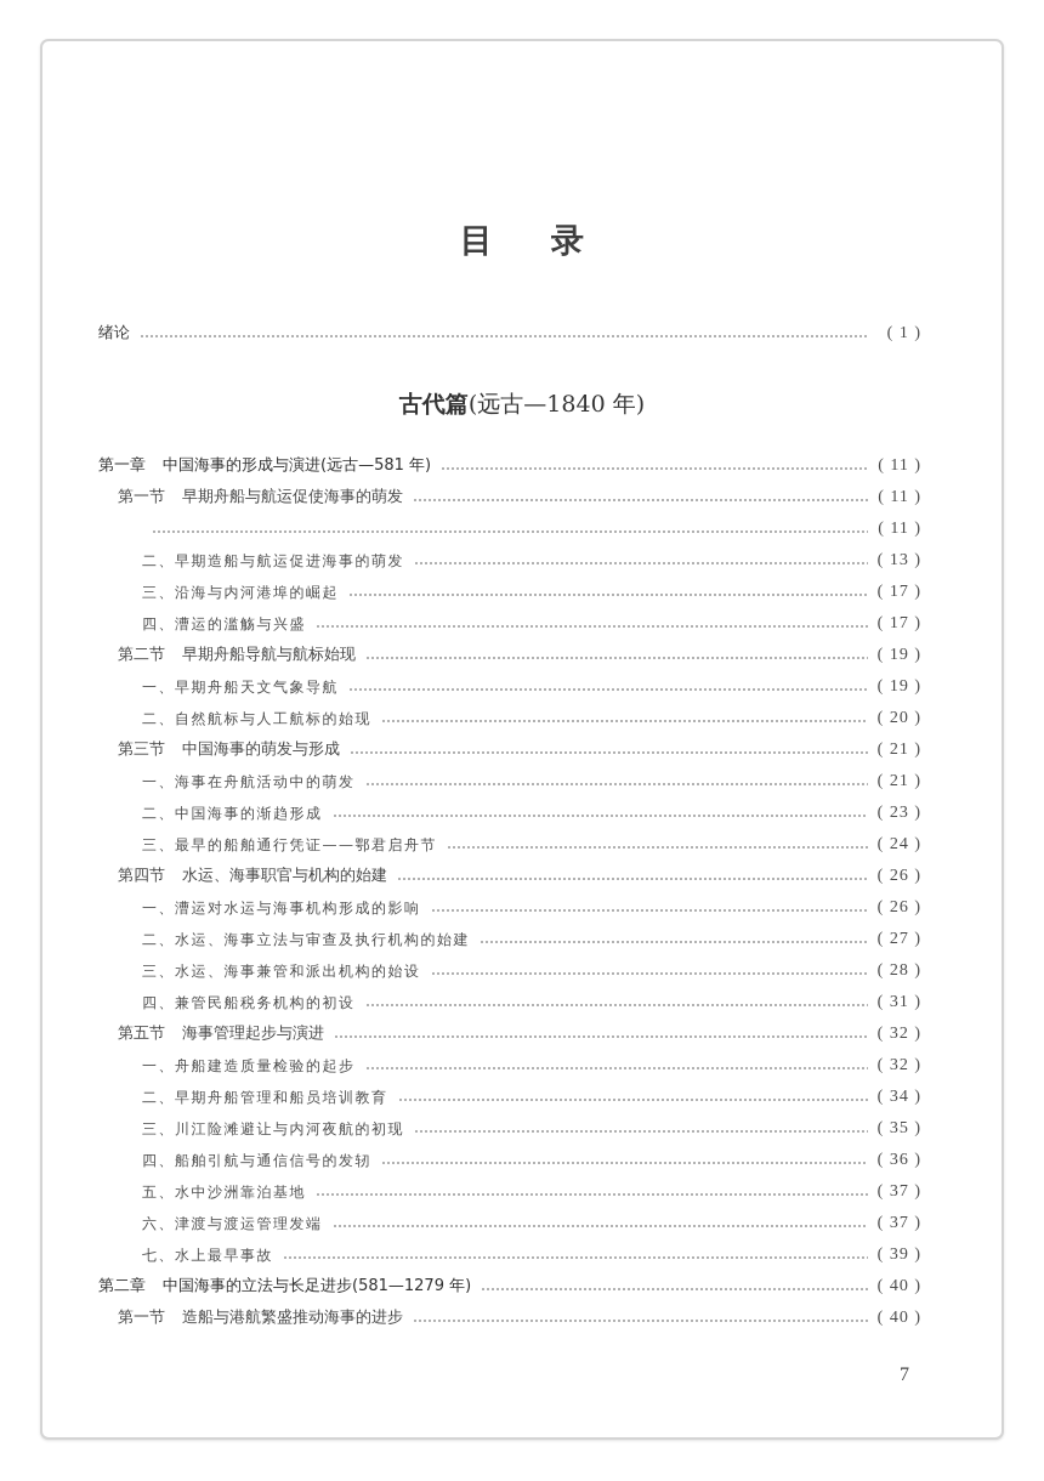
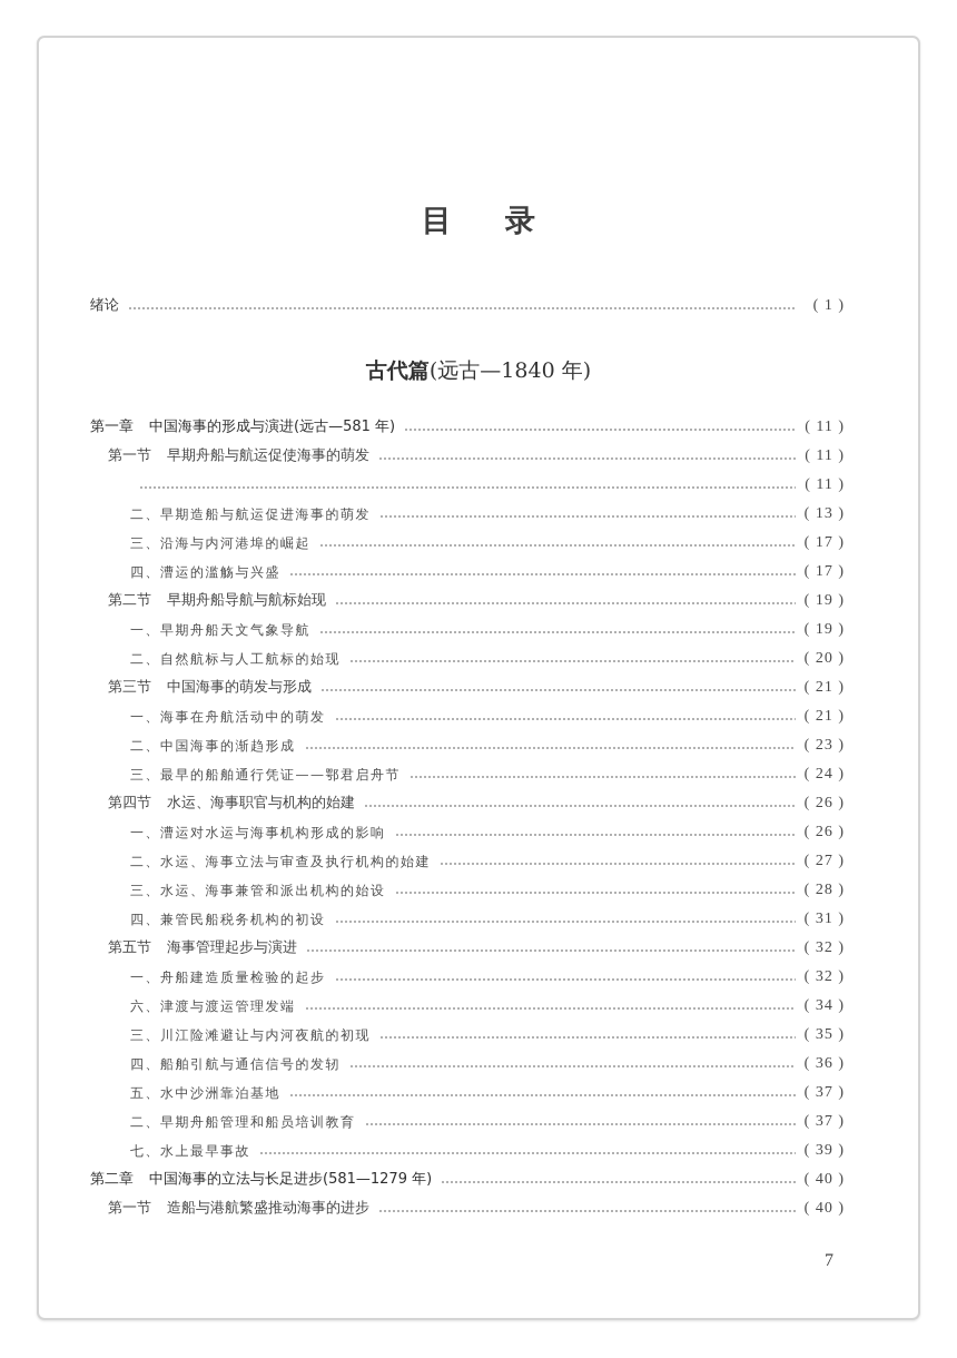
  目 录
  绪论
  ( 1 )
  古代篇(远古—1840 年)
  第一章 中国海事的形成与演进(远古—581 年)
  ( 11 )
  第一节 早期舟船与航运促使海事的萌发
  ( 11 )
  ( 11 )
  二、早期造船与航运促进海事的萌发
  ( 13 )
  三、沿海与内河港埠的崛起
  ( 17 )
  四、漕运的滥觞与兴盛
  ( 17 )
  第二节 早期舟船导航与航标始现
  ( 19 )
  一、早期舟船天文气象导航
  ( 19 )
  二、自然航标与人工航标的始现
  ( 20 )
  第三节 中国海事的萌发与形成
  ( 21 )
  一、海事在舟航活动中的萌发
  ( 21 )
  二、中国海事的渐趋形成
  ( 23 )
  三、最早的船舶通行凭证——鄂君启舟节
  ( 24 )
  第四节 水运、海事职官与机构的始建
  ( 26 )
  一、漕运对水运与海事机构形成的影响
  ( 26 )
  二、水运、海事立法与审查及执行机构的始建
  ( 27 )
  三、水运、海事兼管和派出机构的始设
  ( 28 )
  四、兼管民船税务机构的初设
  ( 31 )
  第五节 海事管理起步与演进
  ( 32 )
  一、舟船建造质量检验的起步
  ( 32 )
- 二、早期舟船管理和船员培训教育
+ 六、津渡与渡运管理发端
  ( 34 )
  三、川江险滩避让与内河夜航的初现
  ( 35 )
  四、船舶引航与通信信号的发轫
  ( 36 )
  五、水中沙洲靠泊基地
  ( 37 )
- 六、津渡与渡运管理发端
+ 二、早期舟船管理和船员培训教育
  ( 37 )
  七、水上最早事故
  ( 39 )
  第二章 中国海事的立法与长足进步(581—1279 年)
  ( 40 )
  第一节 造船与港航繁盛推动海事的进步
  ( 40 )
  7
